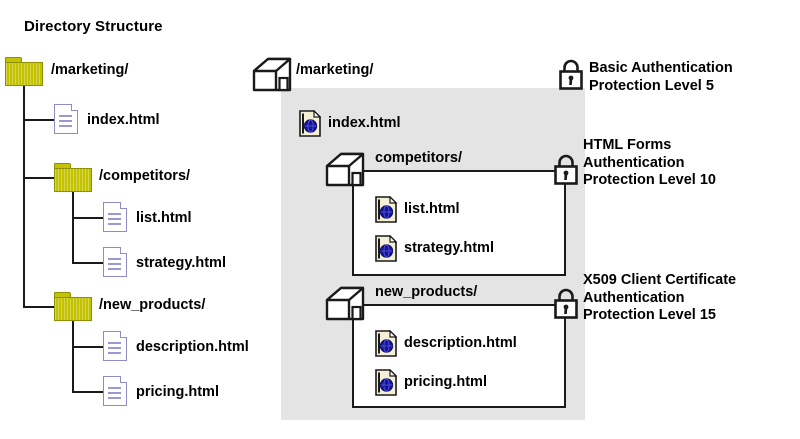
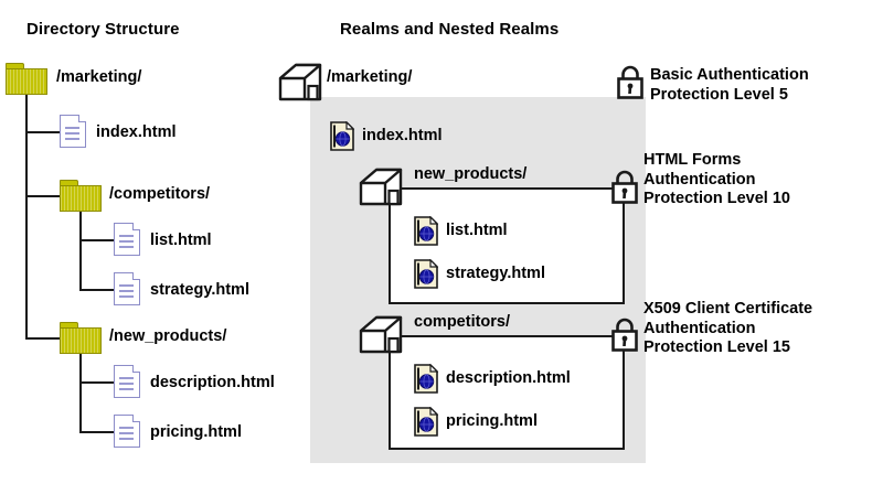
  Directory Structure
+ Realms and Nested Realms
  /marketing/
  index.html
  /competitors/
  list.html
  strategy.html
  /new_products/
  description.html
  pricing.html
  /marketing/
  Basic Authentication
  Protection Level 5
  index.html
- competitors/
+ new_products/
  HTML Forms
  Authentication
  Protection Level 10
  list.html
  strategy.html
- new_products/
+ competitors/
  X509 Client Certificate
  Authentication
  Protection Level 15
  description.html
  pricing.html
